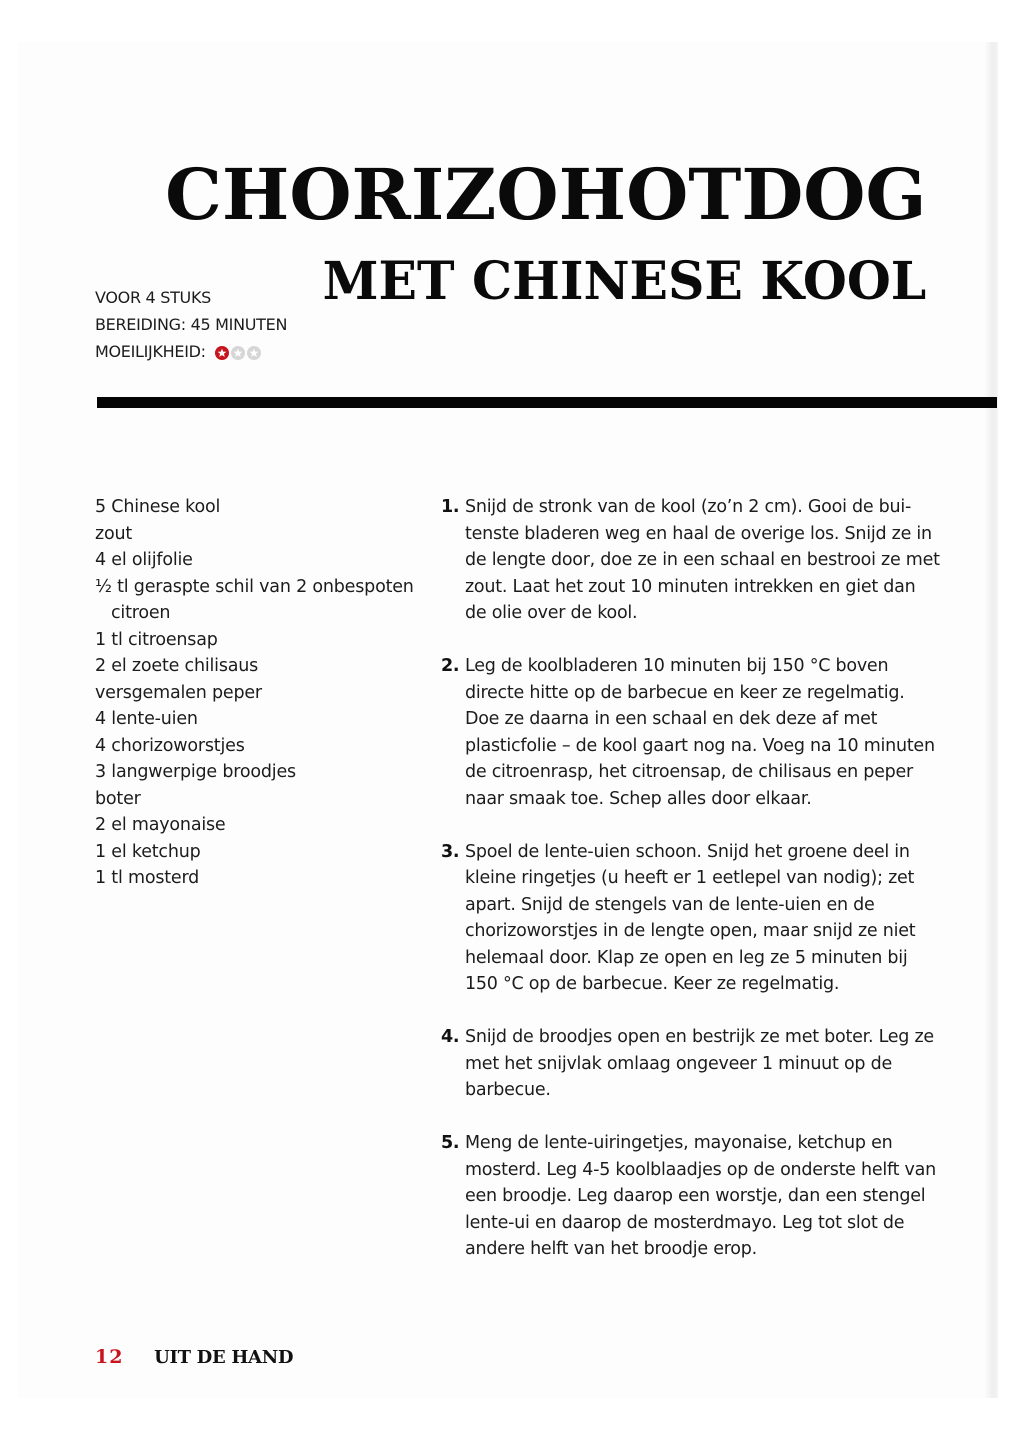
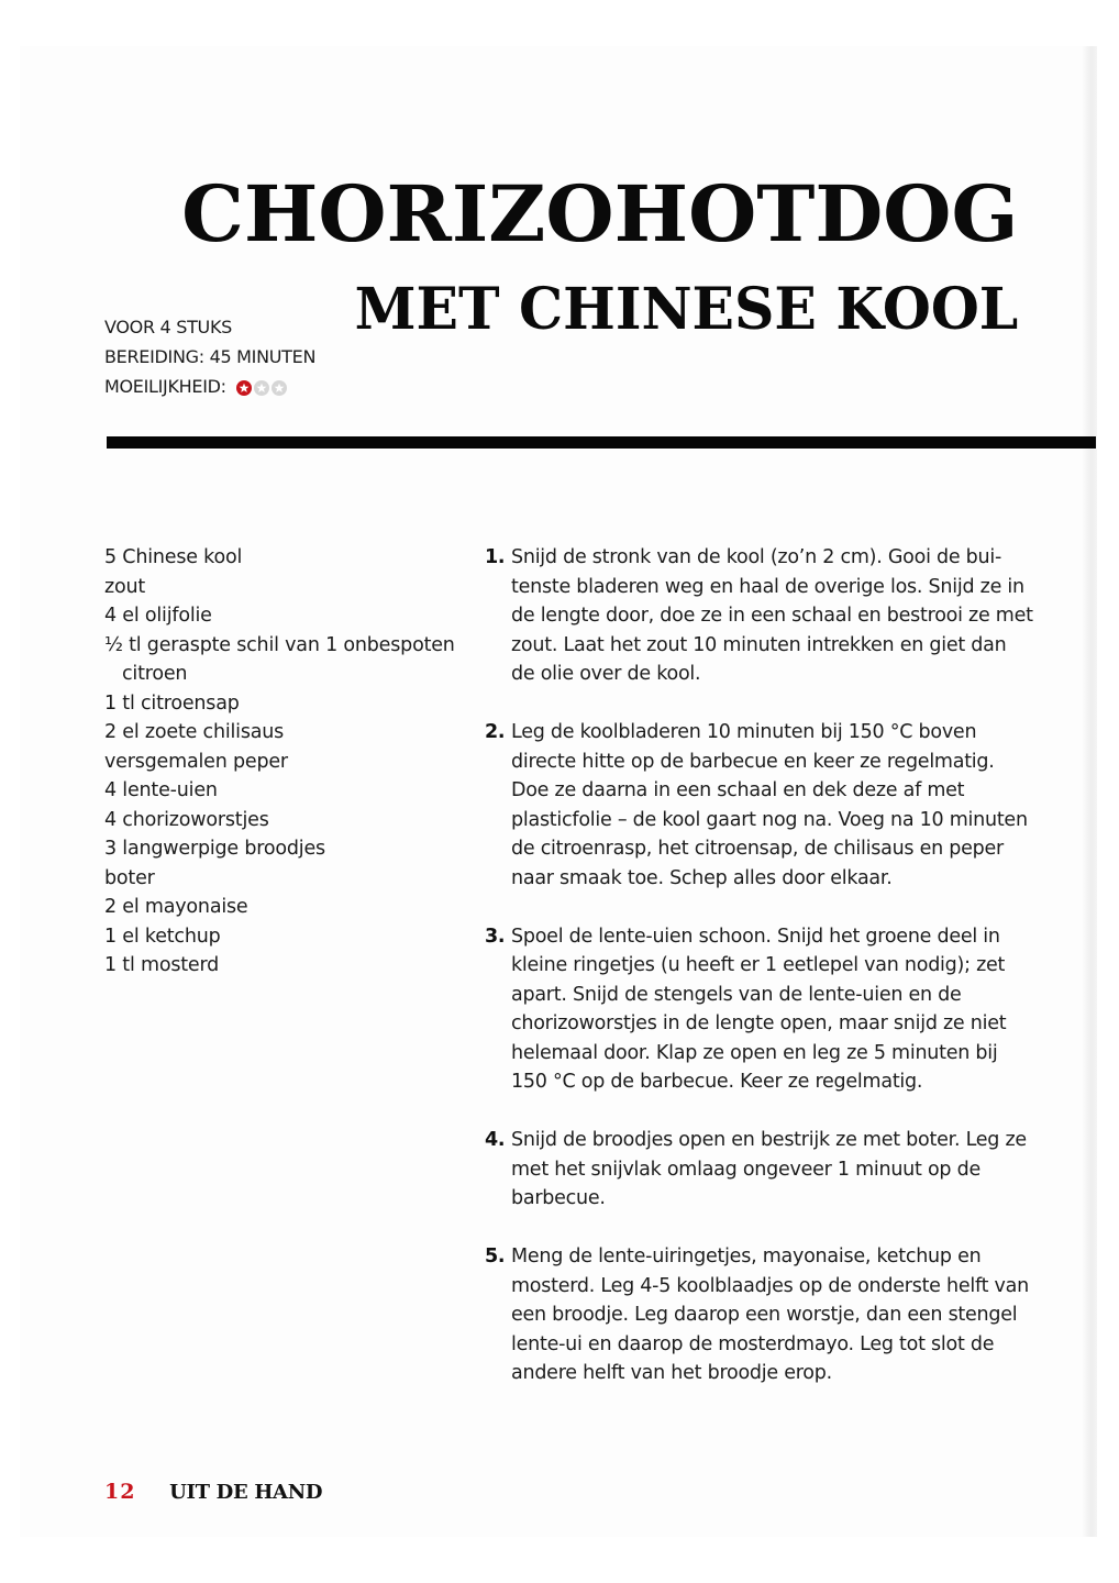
  CHORIZOHOTDOG
  MET CHINESE KOOL
  VOOR 4 STUKS
  BEREIDING: 45 MINUTEN
  MOEILIJKHEID:
  5 Chinese kool
  zout
  4 el olijfolie
- ½ tl geraspte schil van 2 onbespoten citroen
+ ½ tl geraspte schil van 1 onbespoten citroen
  1 tl citroensap
  2 el zoete chilisaus
  versgemalen peper
  4 lente-uien
  4 chorizoworstjes
  3 langwerpige broodjes
  boter
  2 el mayonaise
  1 el ketchup
  1 tl mosterd
  1.
  Snijd de stronk van de kool (zo’n 2 cm). Gooi de bui­tenste bladeren weg en haal de overige los. Snijd ze in de lengte door, doe ze in een schaal en bestrooi ze met zout. Laat het zout 10 minuten intrekken en giet dan de olie over de kool.
  2.
  Leg de koolbladeren 10 minuten bij 150 °C boven directe hitte op de barbecue en keer ze regelmatig. Doe ze daarna in een schaal en dek deze af met plasticfolie – de kool gaart nog na. Voeg na 10 minuten de citroen­rasp, het citroensap, de chilisaus en peper naar smaak toe. Schep alles door elkaar.
  3.
  Spoel de lente-uien schoon. Snijd het groene deel in kleine ringetjes (u heeft er 1 eetlepel van nodig); zet apart. Snijd de stengels van de lente-uien en de chorizo­worstjes in de lengte open, maar snijd ze niet helemaal door. Klap ze open en leg ze 5 minuten bij 150 °C op de barbecue. Keer ze regelmatig.
  4.
  Snijd de broodjes open en bestrijk ze met boter. Leg ze met het snijvlak omlaag ongeveer 1 minuut op de barbecue.
  5.
  Meng de lente-uiringetjes, mayonaise, ketchup en mosterd. Leg 4-5 koolblaadjes op de onderste helft van een broodje. Leg daarop een worstje, dan een stengel lente-ui en daarop de mosterdmayo. Leg tot slot de andere helft van het broodje erop.
  12 UIT DE HAND
